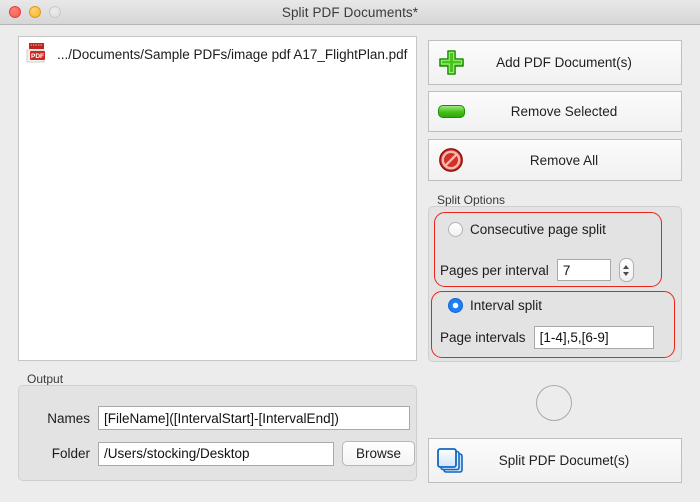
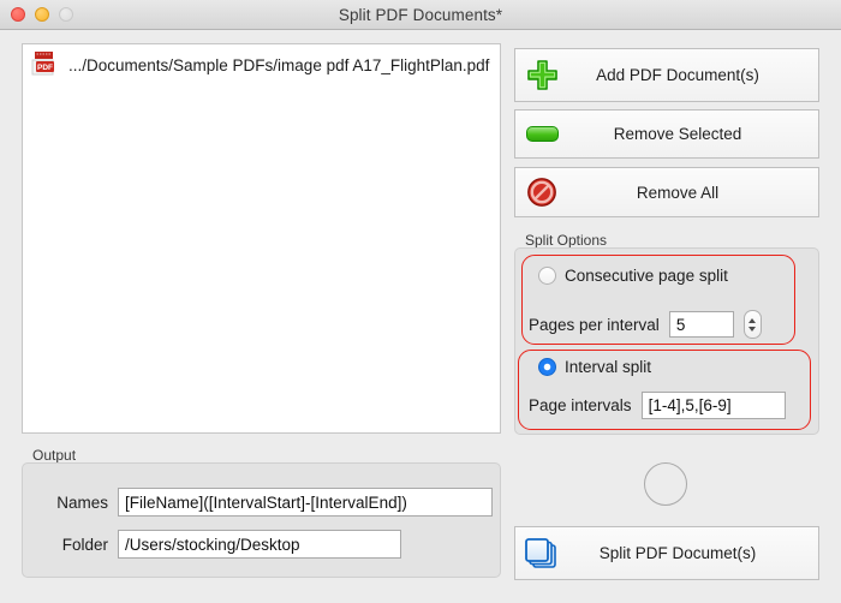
  Split PDF Documents*
  .../Documents/Sample PDFs/image pdf A17_FlightPlan.pdf
  Add PDF Document(s)
  Remove Selected
  Remove All
  Split Options
  Consecutive page split
  Pages per interval
- 7
+ 5
  Interval split
  Page intervals
  [1-4],5,[6-9]
  Output
  Names
  [FileName]([IntervalStart]-[IntervalEnd])
  Folder
  /Users/stocking/Desktop
- Browse
  Split PDF Documet(s)
